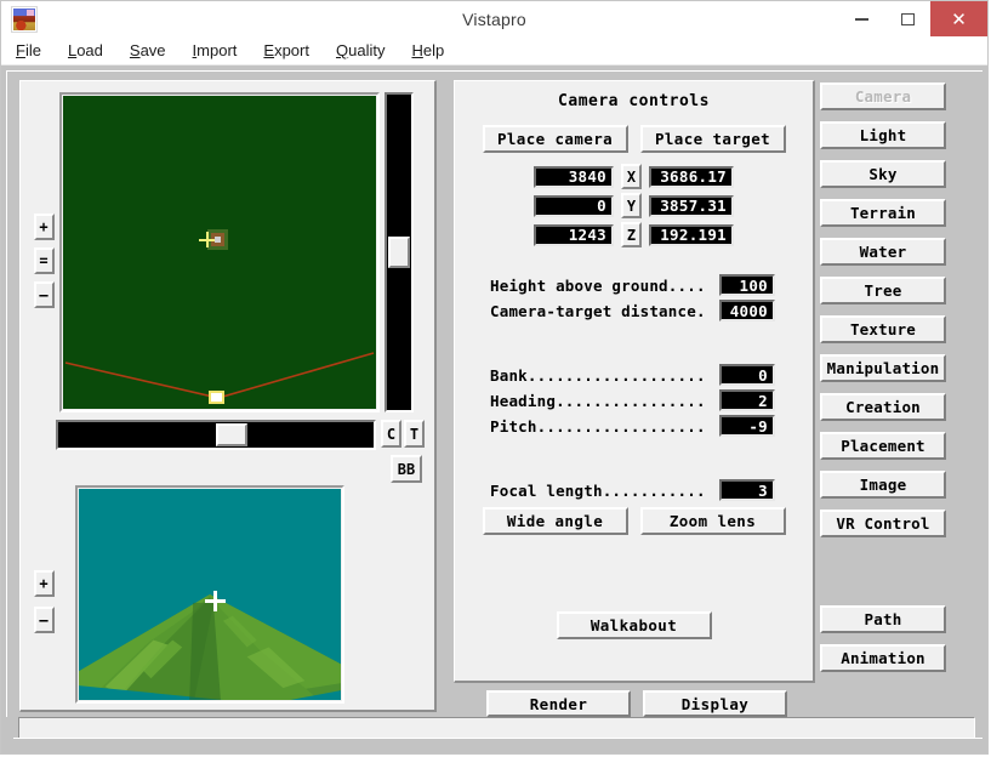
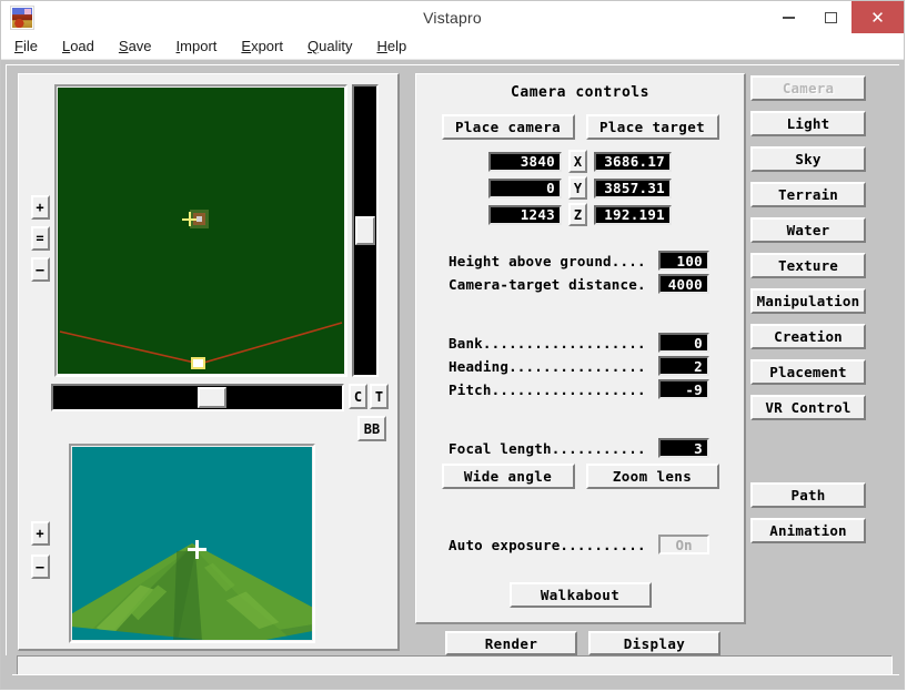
  Vistapro
  ✕
  File
  Load
  Save
  Import
  Export
  Quality
  Help
  +
  =
  –
  C
  T
  BB
  +
  –
  Camera controls
  Place camera
  Place target
  3840
  X
  3686.17
  0
  Y
  3857.31
  1243
  Z
  192.191
  Height above ground....
  100
  Camera-target distance.
  4000
  Bank...................
  0
  Heading................
  2
  Pitch..................
  -9
  Focal length...........
  3
  Wide angle
  Zoom lens
+ Auto exposure..........
+ On
  Walkabout
  Render
  Display
  Camera
  Light
  Sky
  Terrain
  Water
- Tree
  Texture
  Manipulation
  Creation
  Placement
- Image
  VR Control
  Path
  Animation
